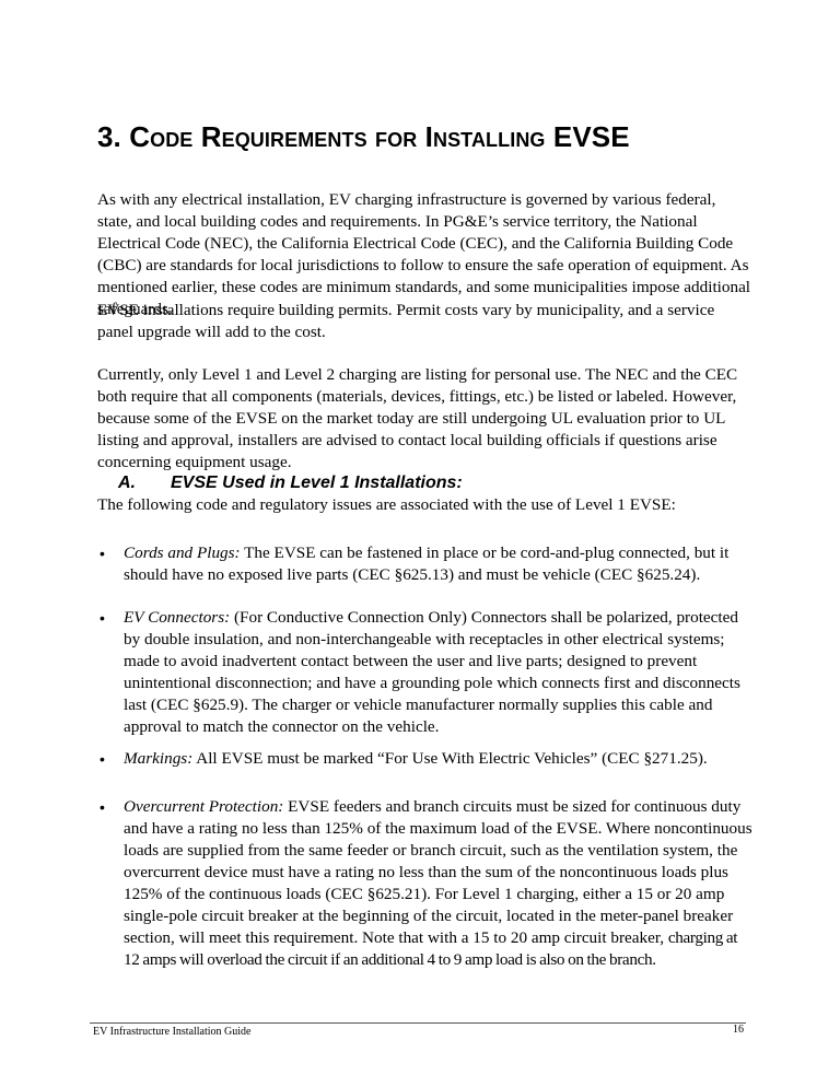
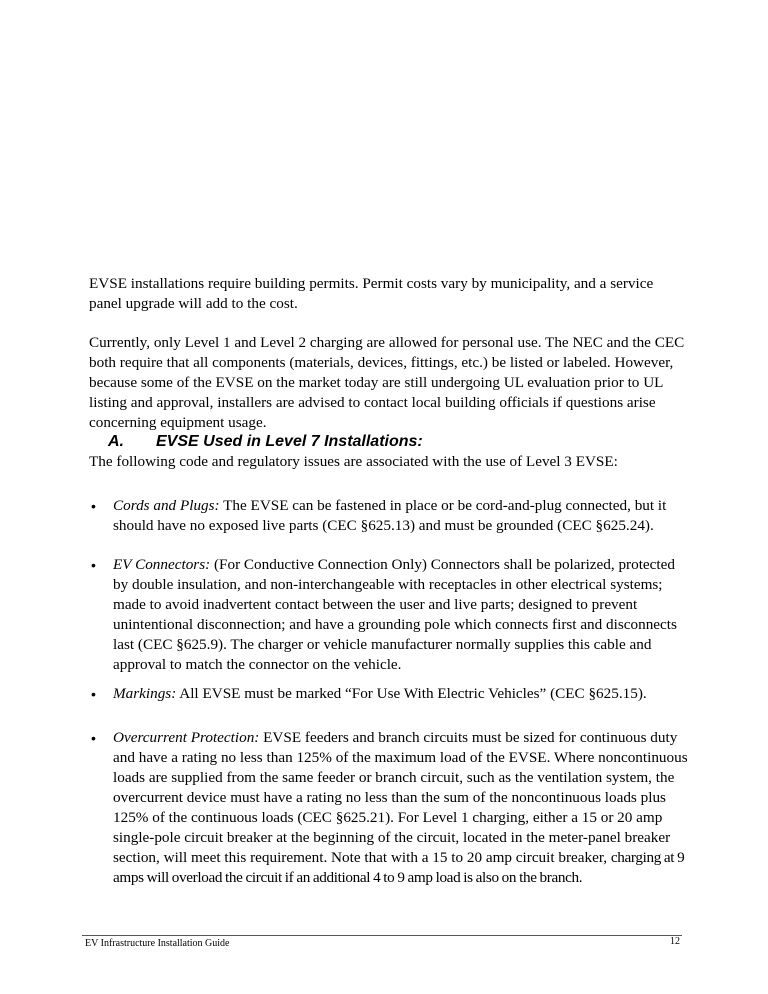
- 3. Code Requirements for Installing EVSE
- As with any electrical installation, EV charging infrastructure is governed by various federal, state, and local building codes and requirements. In PG&E’s service territory, the National Electrical Code (NEC), the California Electrical Code (CEC), and the California Building Code (CBC) are standards for local jurisdictions to follow to ensure the safe operation of equipment. As mentioned earlier, these codes are minimum standards, and some municipalities impose additional safeguards.
  EVSE installations require building permits. Permit costs vary by municipality, and a service panel upgrade will add to the cost.
- Currently, only Level 1 and Level 2 charging are listing for personal use. The NEC and the CEC both require that all components (materials, devices, fittings, etc.) be listed or labeled. However, because some of the EVSE on the market today are still undergoing UL evaluation prior to UL listing and approval, installers are advised to contact local building officials if questions arise concerning equipment usage.
+ Currently, only Level 1 and Level 2 charging are allowed for personal use. The NEC and the CEC both require that all components (materials, devices, fittings, etc.) be listed or labeled. However, because some of the EVSE on the market today are still undergoing UL evaluation prior to UL listing and approval, installers are advised to contact local building officials if questions arise concerning equipment usage.
- A. EVSE Used in Level 1 Installations:
+ A. EVSE Used in Level 7 Installations:
- The following code and regulatory issues are associated with the use of Level 1 EVSE:
+ The following code and regulatory issues are associated with the use of Level 3 EVSE:
  •
- Cords and Plugs: The EVSE can be fastened in place or be cord-and-plug connected, but it should have no exposed live parts (CEC §625.13) and must be vehicle (CEC §625.24).
+ Cords and Plugs: The EVSE can be fastened in place or be cord-and-plug connected, but it should have no exposed live parts (CEC §625.13) and must be grounded (CEC §625.24).
  •
  EV Connectors: (For Conductive Connection Only) Connectors shall be polarized, protected by double insulation, and non-interchangeable with receptacles in other electrical systems; made to avoid inadvertent contact between the user and live parts; designed to prevent unintentional disconnection; and have a grounding pole which connects first and disconnects last (CEC §625.9). The charger or vehicle manufacturer normally supplies this cable and approval to match the connector on the vehicle.
  •
- Markings: All EVSE must be marked “For Use With Electric Vehicles” (CEC §271.25).
+ Markings: All EVSE must be marked “For Use With Electric Vehicles” (CEC §625.15).
  •
- Overcurrent Protection: EVSE feeders and branch circuits must be sized for continuous duty and have a rating no less than 125% of the maximum load of the EVSE. Where noncontinuous loads are supplied from the same feeder or branch circuit, such as the ventilation system, the overcurrent device must have a rating no less than the sum of the noncontinuous loads plus 125% of the continuous loads (CEC §625.21). For Level 1 charging, either a 15 or 20 amp single-pole circuit breaker at the beginning of the circuit, located in the meter-panel breaker section, will meet this requirement. Note that with a 15 to 20 amp circuit breaker, charging at 12 amps will overload the circuit if an additional 4 to 9 amp load is also on the branch.
+ Overcurrent Protection: EVSE feeders and branch circuits must be sized for continuous duty and have a rating no less than 125% of the maximum load of the EVSE. Where noncontinuous loads are supplied from the same feeder or branch circuit, such as the ventilation system, the overcurrent device must have a rating no less than the sum of the noncontinuous loads plus 125% of the continuous loads (CEC §625.21). For Level 1 charging, either a 15 or 20 amp single-pole circuit breaker at the beginning of the circuit, located in the meter-panel breaker section, will meet this requirement. Note that with a 15 to 20 amp circuit breaker, charging at 9 amps will overload the circuit if an additional 4 to 9 amp load is also on the branch.
  EV Infrastructure Installation Guide
- 16
+ 12
